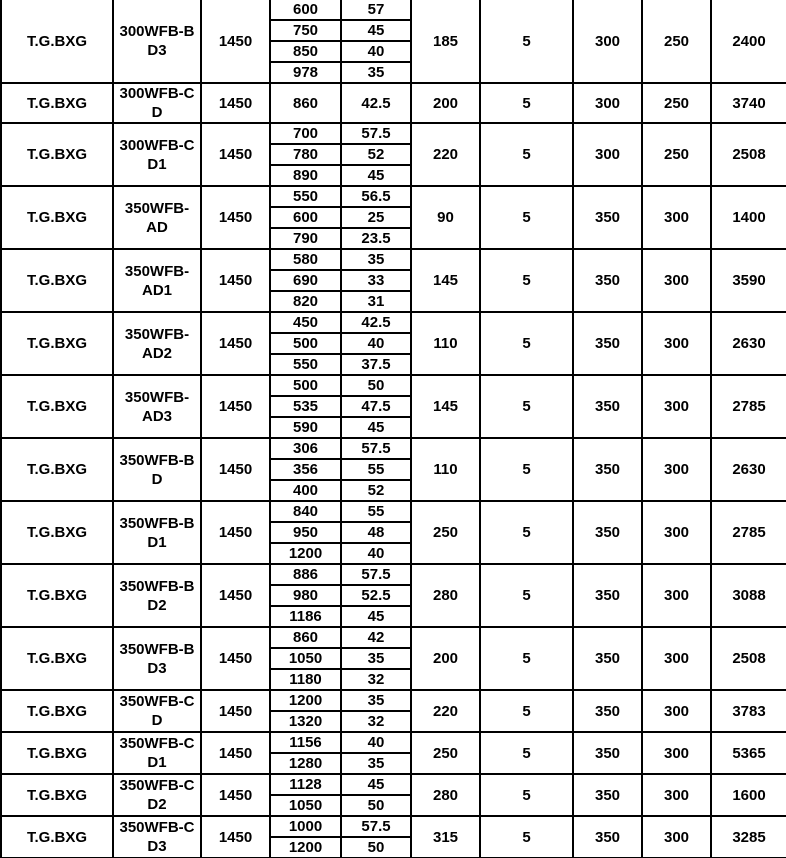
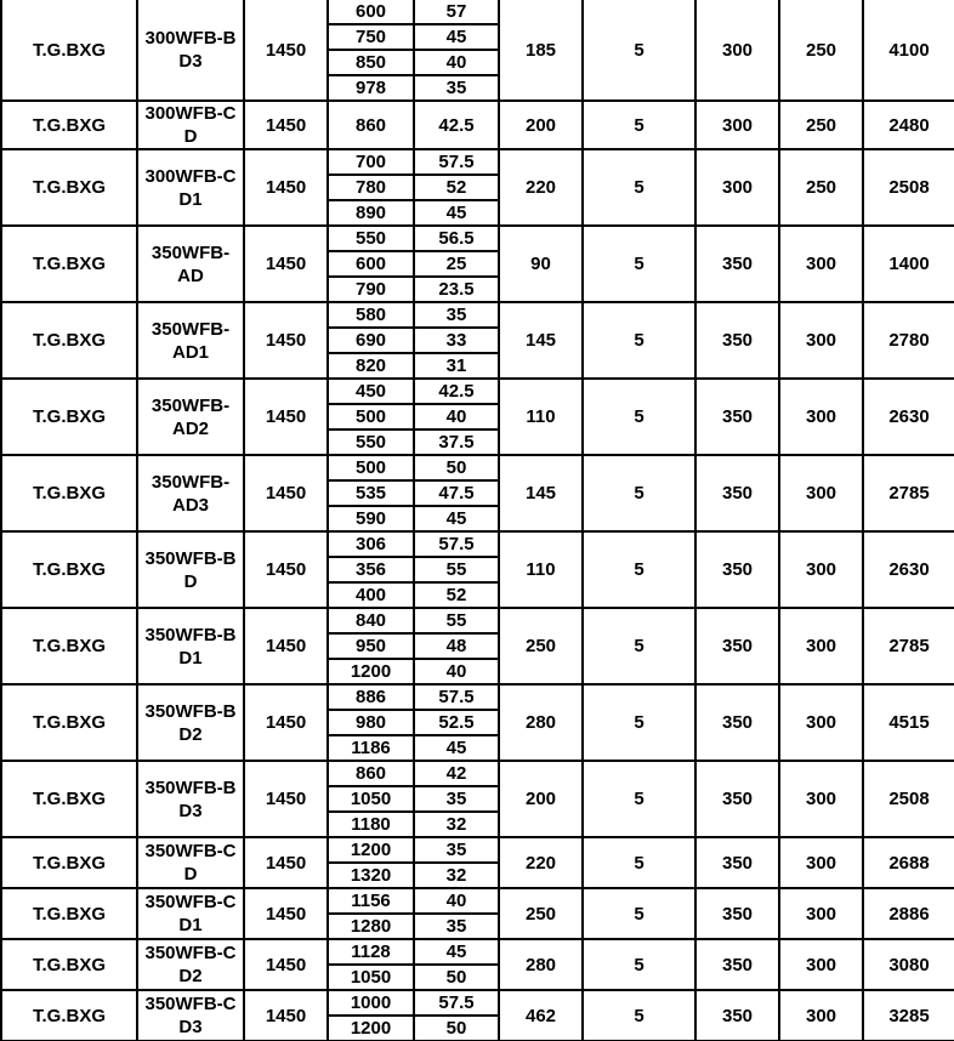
- T.G.BXG	300WFB-BD3	1450	600	57	185	5	300	250	2400
+ T.G.BXG	300WFB-BD3	1450	600	57	185	5	300	250	4100
  750	45
  850	40
  978	35
- T.G.BXG	300WFB-CD	1450	860	42.5	200	5	300	250	3740
+ T.G.BXG	300WFB-CD	1450	860	42.5	200	5	300	250	2480
  T.G.BXG	300WFB-CD1	1450	700	57.5	220	5	300	250	2508
  780	52
  890	45
  T.G.BXG	350WFB-AD	1450	550	56.5	90	5	350	300	1400
  600	25
  790	23.5
- T.G.BXG	350WFB-AD1	1450	580	35	145	5	350	300	3590
+ T.G.BXG	350WFB-AD1	1450	580	35	145	5	350	300	2780
  690	33
  820	31
  T.G.BXG	350WFB-AD2	1450	450	42.5	110	5	350	300	2630
  500	40
  550	37.5
  T.G.BXG	350WFB-AD3	1450	500	50	145	5	350	300	2785
  535	47.5
  590	45
  T.G.BXG	350WFB-BD	1450	306	57.5	110	5	350	300	2630
  356	55
  400	52
  T.G.BXG	350WFB-BD1	1450	840	55	250	5	350	300	2785
  950	48
  1200	40
- T.G.BXG	350WFB-BD2	1450	886	57.5	280	5	350	300	3088
+ T.G.BXG	350WFB-BD2	1450	886	57.5	280	5	350	300	4515
  980	52.5
  1186	45
  T.G.BXG	350WFB-BD3	1450	860	42	200	5	350	300	2508
  1050	35
  1180	32
- T.G.BXG	350WFB-CD	1450	1200	35	220	5	350	300	3783
+ T.G.BXG	350WFB-CD	1450	1200	35	220	5	350	300	2688
  1320	32
- T.G.BXG	350WFB-CD1	1450	1156	40	250	5	350	300	5365
+ T.G.BXG	350WFB-CD1	1450	1156	40	250	5	350	300	2886
  1280	35
- T.G.BXG	350WFB-CD2	1450	1128	45	280	5	350	300	1600
+ T.G.BXG	350WFB-CD2	1450	1128	45	280	5	350	300	3080
  1050	50
- T.G.BXG	350WFB-CD3	1450	1000	57.5	315	5	350	300	3285
+ T.G.BXG	350WFB-CD3	1450	1000	57.5	462	5	350	300	3285
  1200	50
